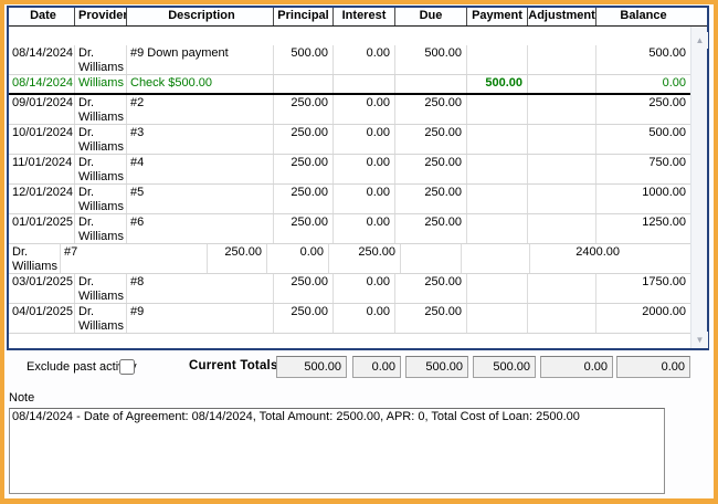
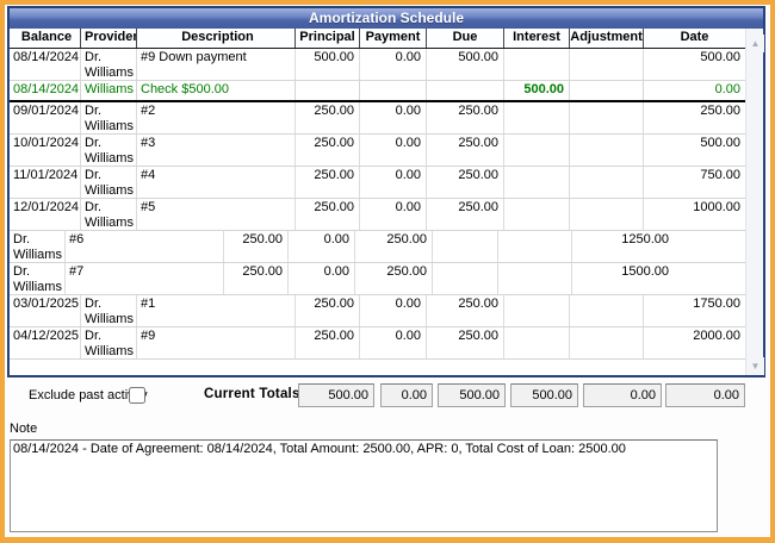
+ Amortization Schedule
- Date
+ Balance
  Provider
  Description
  Principal
- Interest
+ Payment
  Due
- Payment
+ Interest
  Adjustment
- Balance
+ Date
  08/14/2024
  Dr. Williams
  #9 Down payment
  500.00
  0.00
  500.00
  500.00
  08/14/2024
  Williams
  Check $500.00
  500.00
  0.00
  09/01/2024
  Dr. Williams
  #2
  250.00
  0.00
  250.00
  250.00
  10/01/2024
  Dr. Williams
  #3
  250.00
  0.00
  250.00
  500.00
  11/01/2024
  Dr. Williams
  #4
  250.00
  0.00
  250.00
  750.00
  12/01/2024
  Dr. Williams
  #5
  250.00
  0.00
  250.00
  1000.00
- 01/01/2025
  Dr. Williams
  #6
  250.00
  0.00
  250.00
  1250.00
  Dr. Williams
  #7
  250.00
  0.00
  250.00
- 2400.00
+ 1500.00
  03/01/2025
  Dr. Williams
- #8
+ #1
  250.00
  0.00
  250.00
  1750.00
- 04/01/2025
+ 04/12/2025
  Dr. Williams
  #9
  250.00
  0.00
  250.00
  2000.00
  ▲
  ▼
  Exclude past activity
  Current Totals
  500.00
  0.00
  500.00
  500.00
  0.00
  0.00
  Note
  08/14/2024 - Date of Agreement: 08/14/2024, Total Amount: 2500.00, APR: 0, Total Cost of Loan: 2500.00
